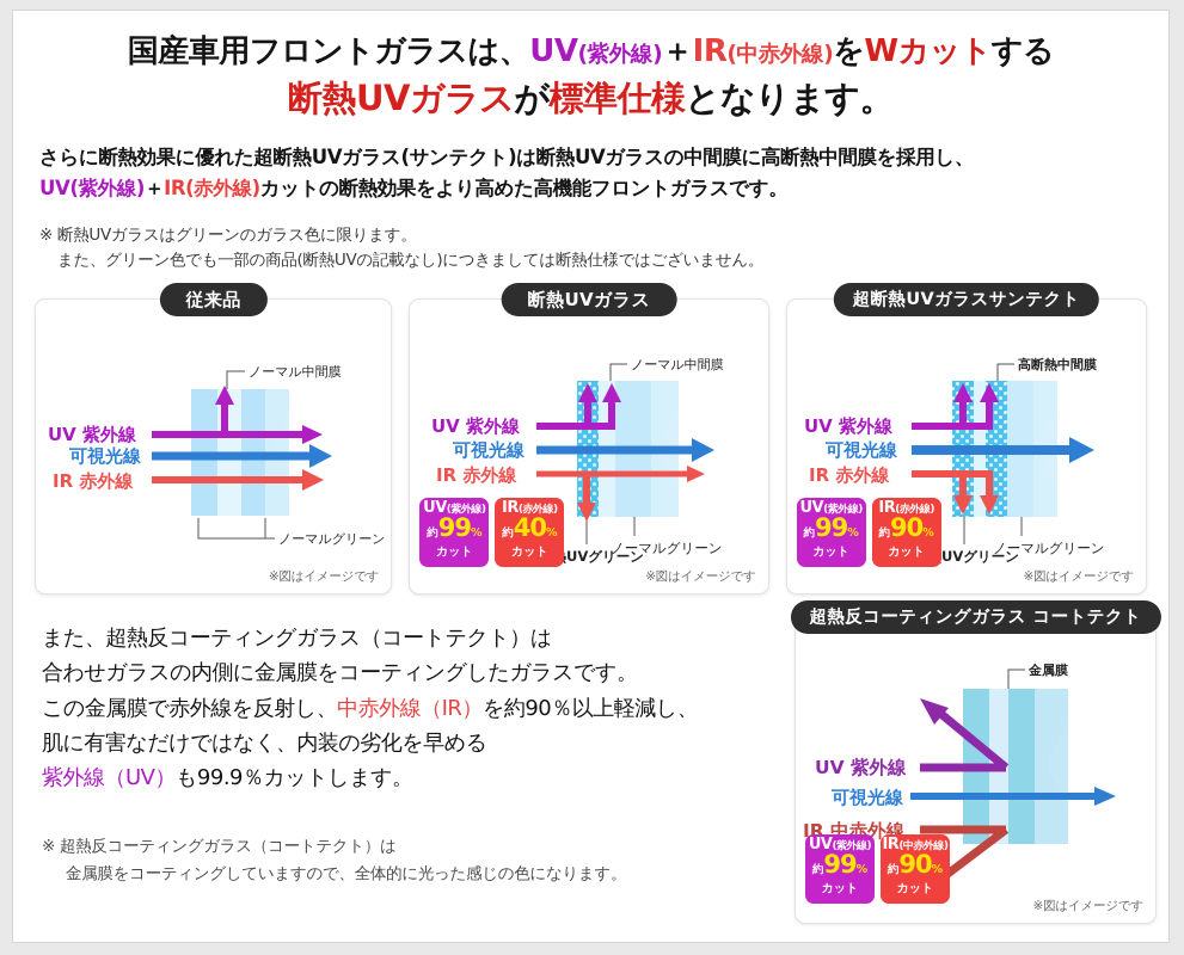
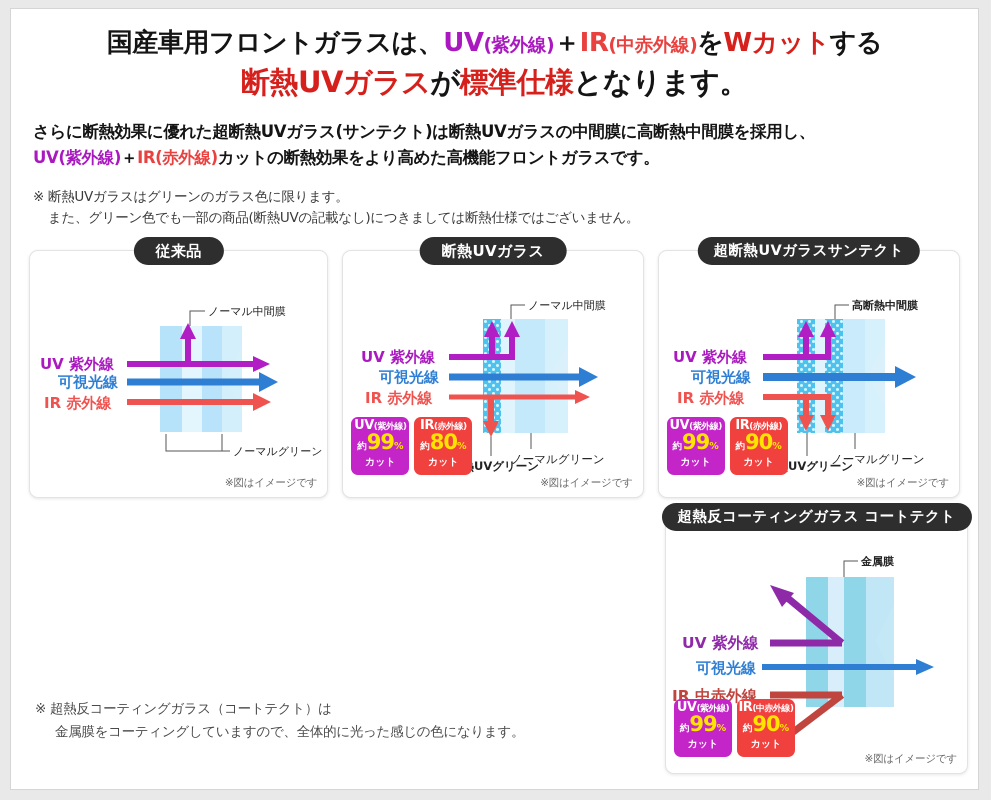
  国産車用フロントガラスは、UV(紫外線)＋IR(中赤外線)をWカットする
  断熱UVガラスが標準仕様となります。
  さらに断熱効果に優れた超断熱UVガラス(サンテクト)は断熱UVガラスの中間膜に高断熱中間膜を採用し、
  UV(紫外線)＋IR(赤外線)カットの断熱効果をより高めた高機能フロントガラスです。
  ※ 断熱UVガラスはグリーンのガラス色に限ります。
  また、グリーン色でも一部の商品(断熱UVの記載なし)につきましては断熱仕様ではございません。
  従来品
  ノーマル中間膜
  ノーマルグリーン
  UV 紫外線
  可視光線
  IR 赤外線
  ※図はイメージです
  断熱UVガラス
  ノーマル中間膜
  UVグリーン
  ノーマルグリーン
  UV 紫外線
  可視光線
  IR 赤外線
  UV(紫外線)
  約99%
  カット
  IR(赤外線)
- 約40%
+ 約80%
  カット
  ※図はイメージです
  超断熱UVガラスサンテクト
  高断熱中間膜
  UVグリーン
  ノーマルグリーン
  UV 紫外線
  可視光線
  IR 赤外線
  UV(紫外線)
  約99%
  カット
  IR(赤外線)
  約90%
  カット
  ※図はイメージです
- また、超熱反コーティングガラス（コートテクト）は
- 合わせガラスの内側に金属膜をコーティングしたガラスです。
- この金属膜で赤外線を反射し、中赤外線（IR）を約90％以上軽減し、
- 肌に有害なだけではなく、内装の劣化を早める
- 紫外線（UV）も99.9％カットします。
  ※ 超熱反コーティングガラス（コートテクト）は
  金属膜をコーティングしていますので、全体的に光った感じの色になります。
  超熱反コーティングガラス コートテクト
  金属膜
  UV 紫外線
  可視光線
  IR 中赤外線
  UV(紫外線)
  約99%
  カット
  IR(中赤外線)
  約90%
  カット
  ※図はイメージです
